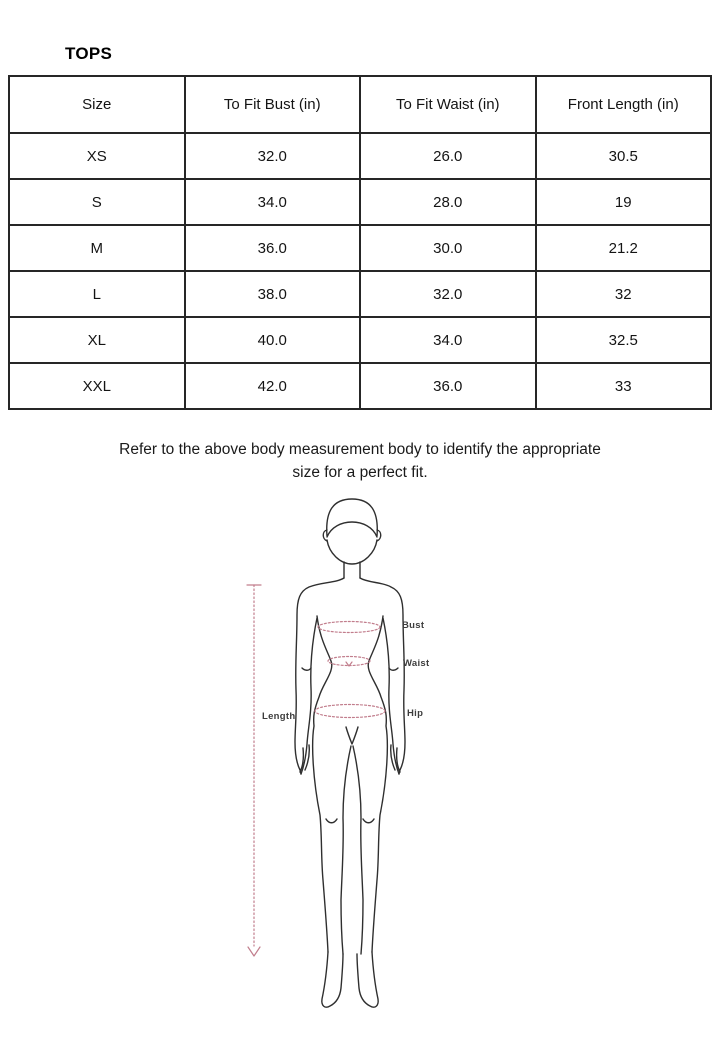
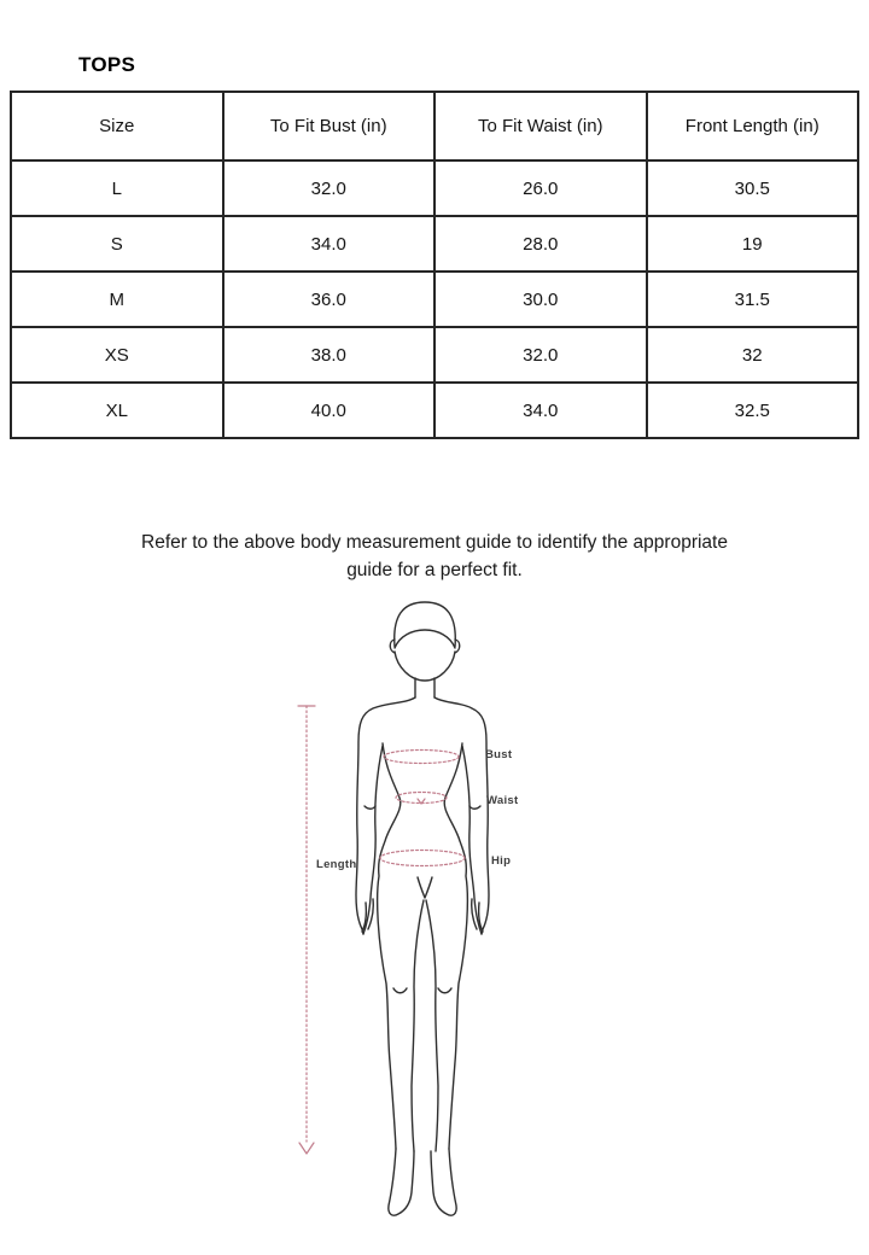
  TOPS
  Size	To Fit Bust (in)	To Fit Waist (in)	Front Length (in)
- XS	32.0	26.0	30.5
+ L	32.0	26.0	30.5
  S	34.0	28.0	19
- M	36.0	30.0	21.2
+ M	36.0	30.0	31.5
- L	38.0	32.0	32
+ XS	38.0	32.0	32
  XL	40.0	34.0	32.5
- XXL	42.0	36.0	33
- Refer to the above body measurement body to identify the appropriate
+ Refer to the above body measurement guide to identify the appropriate
- size for a perfect fit.
+ guide for a perfect fit.
  Bust
  Waist
  Hip
  Length
